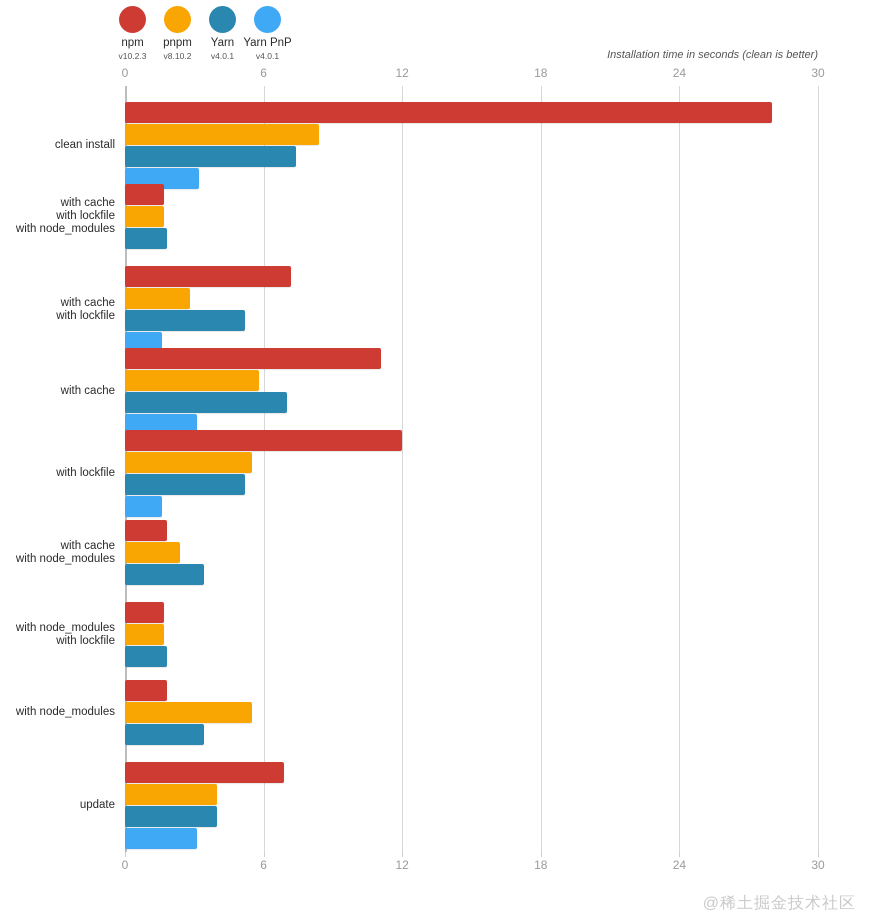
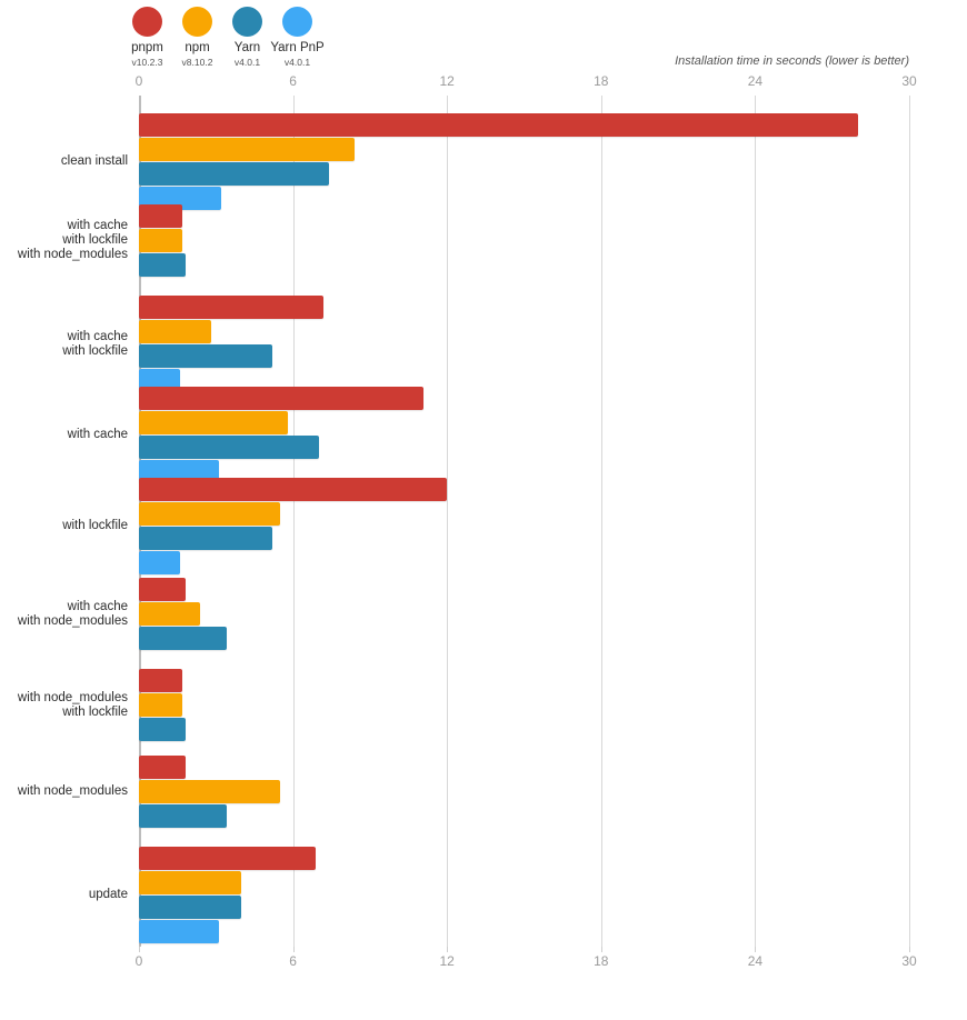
- npm
+ pnpm
  v10.2.3
- pnpm
+ npm
  v8.10.2
  Yarn
  v4.0.1
  Yarn PnP
  v4.0.1
- Installation time in seconds (clean is better)
+ Installation time in seconds (lower is better)
  0
  0
  6
  6
  12
  12
  18
  18
  24
  24
  30
  30
  clean install
  with cache
  with lockfile
  with node_modules
  with cache
  with lockfile
  with cache
  with lockfile
  with cache
  with node_modules
  with node_modules
  with lockfile
  with node_modules
  update
- @稀土掘金技术社区
